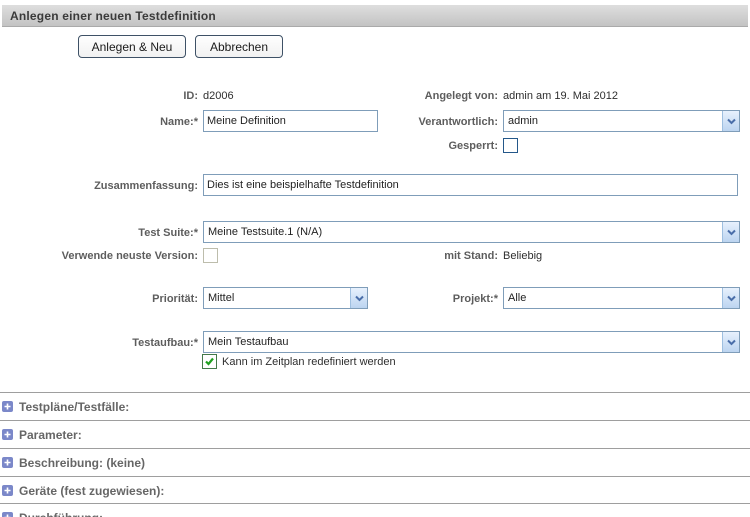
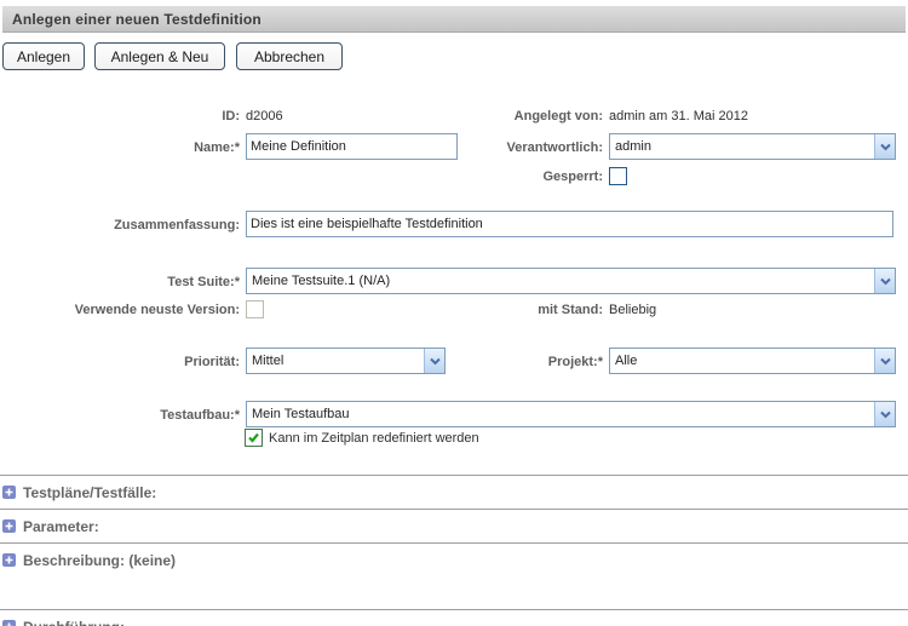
  Anlegen einer neuen Testdefinition
+ Anlegen
  Anlegen & Neu
  Abbrechen
  ID:
  d2006
  Angelegt von:
- admin am 19. Mai 2012
+ admin am 31. Mai 2012
  Name:*
  Meine Definition
  Verantwortlich:
  admin
  Gesperrt:
  Zusammenfassung:
  Dies ist eine beispielhafte Testdefinition
  Test Suite:*
  Meine Testsuite.1 (N/A)
  Verwende neuste Version:
  mit Stand:
  Beliebig
  Priorität:
  Mittel
  Projekt:*
  Alle
  Testaufbau:*
  Mein Testaufbau
  Kann im Zeitplan redefiniert werden
  Testpläne/Testfälle:
  Parameter:
  Beschreibung: (keine)
- Geräte (fest zugewiesen):
